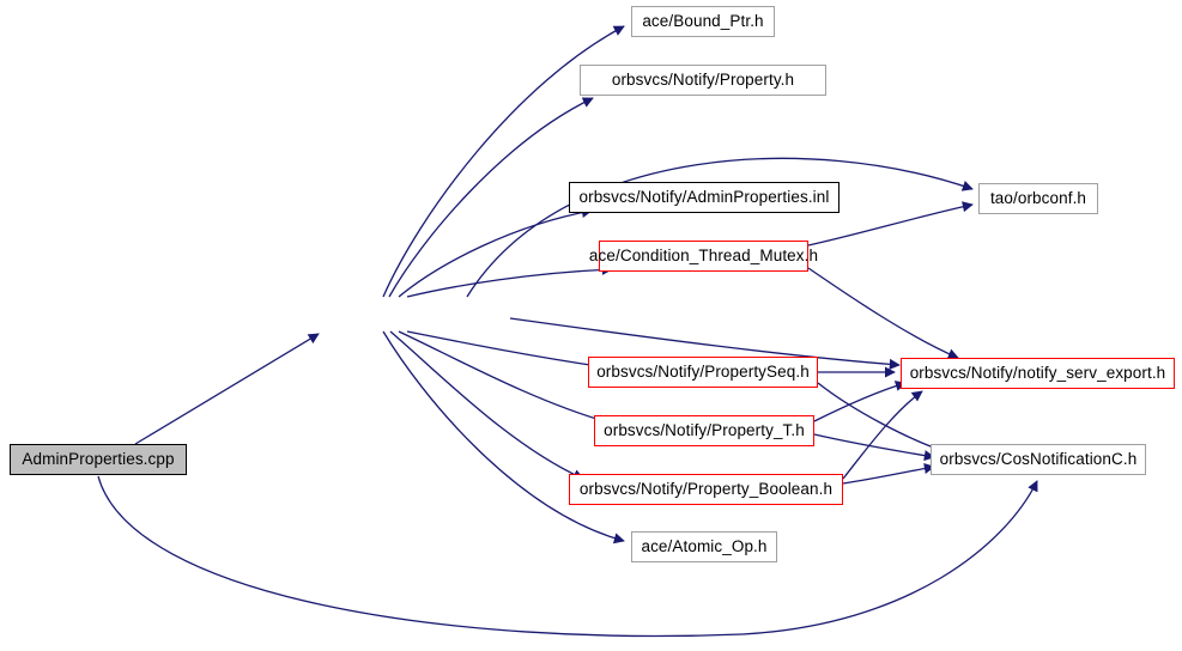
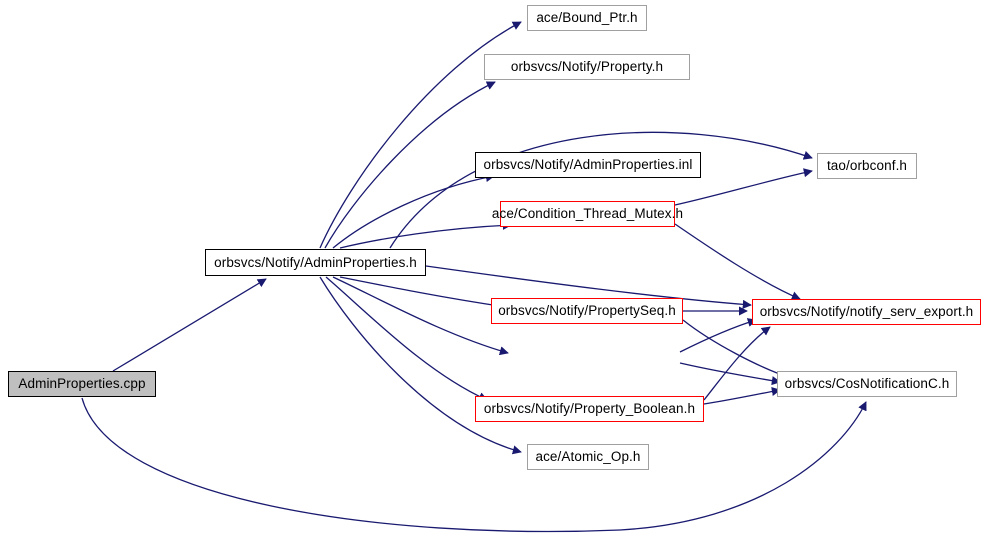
  AdminProperties.cpp
+ orbsvcs/Notify/AdminProperties.h
  ace/Bound_Ptr.h
  orbsvcs/Notify/Property.h
  orbsvcs/Notify/AdminProperties.inl
  ace/Condition_Thread_Mutex.h
  tao/orbconf.h
  orbsvcs/Notify/PropertySeq.h
- orbsvcs/Notify/Property_T.h
  orbsvcs/Notify/Property_Boolean.h
  ace/Atomic_Op.h
  orbsvcs/Notify/notify_serv_export.h
  orbsvcs/CosNotificationC.h
